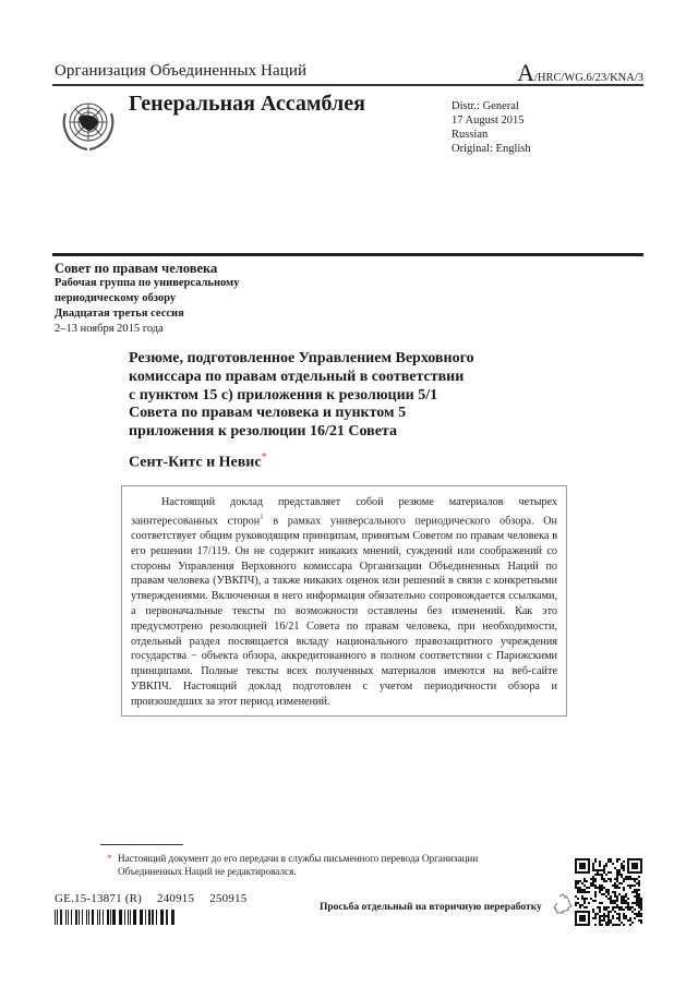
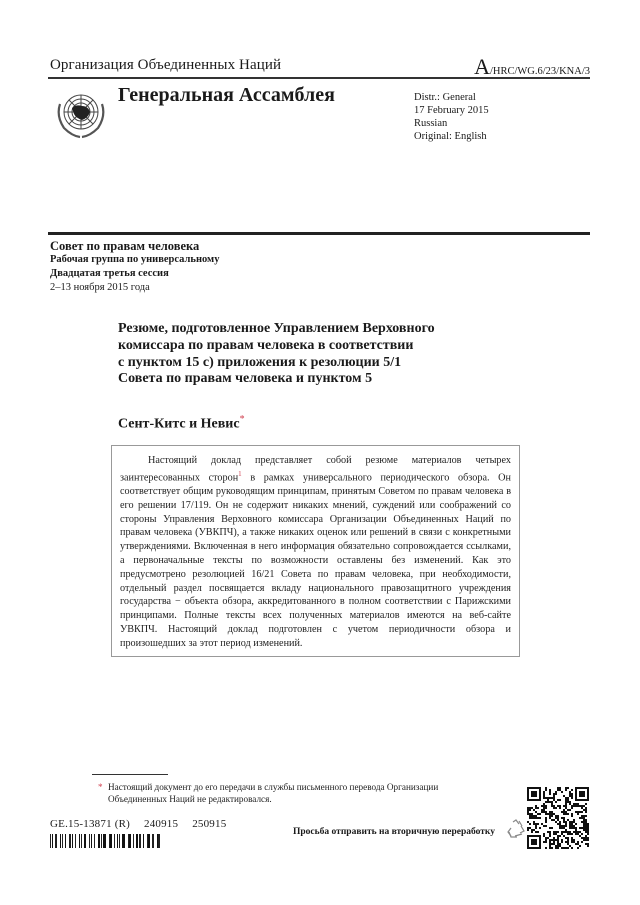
  Организация Объединенных Наций
  A/HRC/WG.6/23/KNA/3
  Генеральная Ассамблея
  Distr.: General
- 17 August 2015
+ 17 February 2015
  Russian
  Original: English
  Совет по правам человека
  Рабочая группа по универсальному
- периодическому обзору
  Двадцатая третья сессия
  2–13 ноября 2015 года
  Резюме, подготовленное Управлением Верховного
- комиссара по правам отдельный в соответствии
+ комиссара по правам человека в соответствии
  с пунктом 15 c) приложения к резолюции 5/1
  Совета по правам человека и пунктом 5
- приложения к резолюции 16/21 Совета
  Сент-Китс и Невис*
  Настоящий доклад представляет собой резюме материалов четырех заинтересованных сторон1 в рамках универсального периодического обзора. Он соответствует общим руководящим принципам, принятым Советом по правам человека в его решении 17/119. Он не содержит никаких мнений, суждений или соображений со стороны Управления Верховного комиссара Организации Объединенных Наций по правам человека (УВКПЧ), а также никаких оценок или решений в связи с конкретными утверждениями. Включенная в него информация обязательно сопровождается ссылками, а первоначальные тексты по возможности оставлены без изменений. Как это предусмотрено резолюцией 16/21 Совета по правам человека, при необходимости, отдельный раздел посвящается вкладу национального правозащитного учреждения государства − объекта обзора, аккредитованного в полном соответствии с Парижскими принципами. Полные тексты всех полученных материалов имеются на веб-сайте УВКПЧ. Настоящий доклад подготовлен с учетом периодичности обзора и произошедших за этот период изменений.
  * Настоящий документ до его передачи в службы письменного перевода Организации Объединенных Наций не редактировался.
  GE.15-13871 (R) 240915 250915
- Просьба отдельный на вторичную переработку
+ Просьба отправить на вторичную переработку
